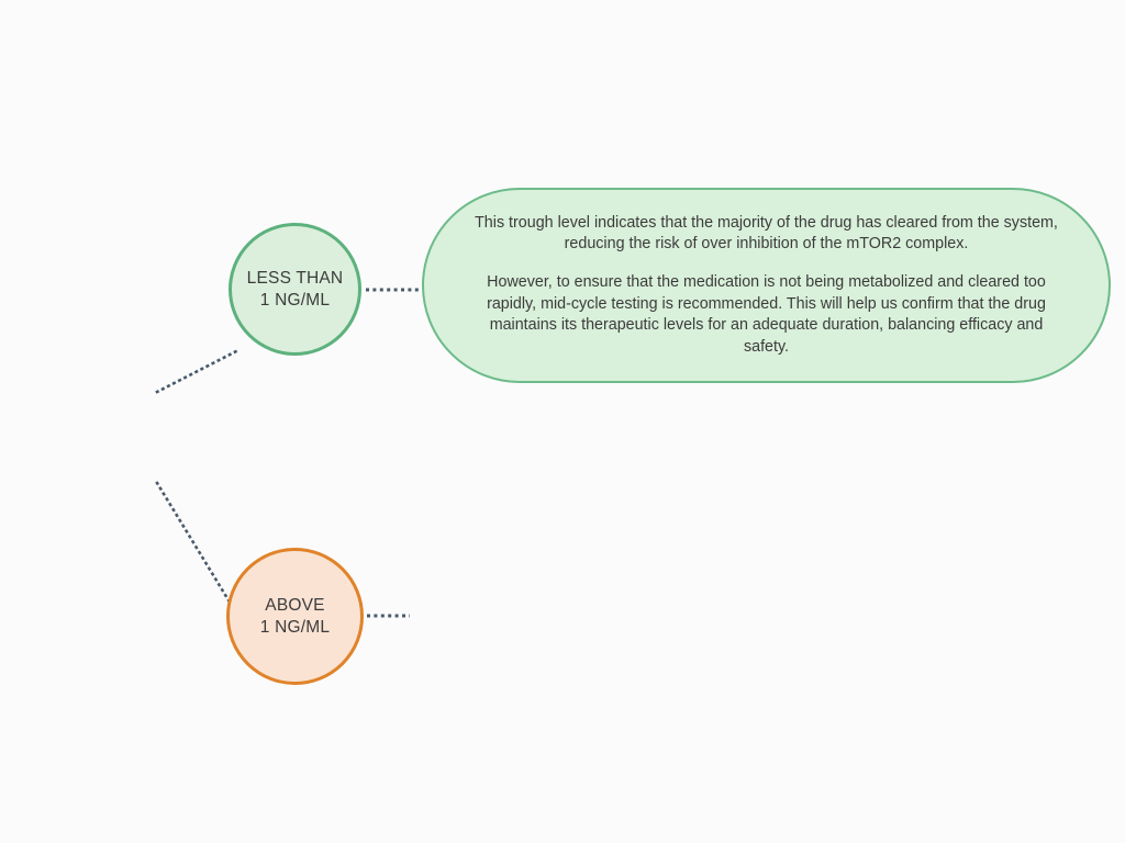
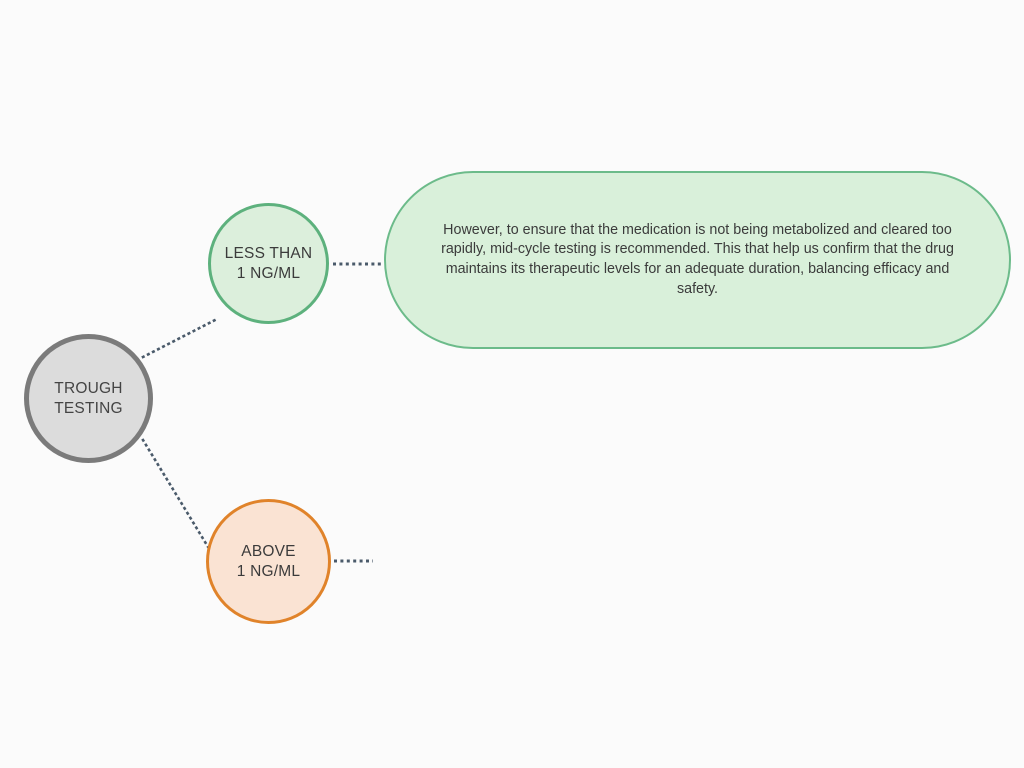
+ TROUGH
+ TESTING
  LESS THAN
  1 NG/ML
- This trough level indicates that the majority of the drug has cleared from the system, reducing the risk of over inhibition of the mTOR2 complex.
- However, to ensure that the medication is not being metabolized and cleared too rapidly, mid-cycle testing is recommended. This will help us confirm that the drug maintains its therapeutic levels for an adequate duration, balancing efficacy and safety.
+ However, to ensure that the medication is not being metabolized and cleared too rapidly, mid-cycle testing is recommended. This that help us confirm that the drug maintains its therapeutic levels for an adequate duration, balancing efficacy and safety.
  ABOVE
  1 NG/ML
